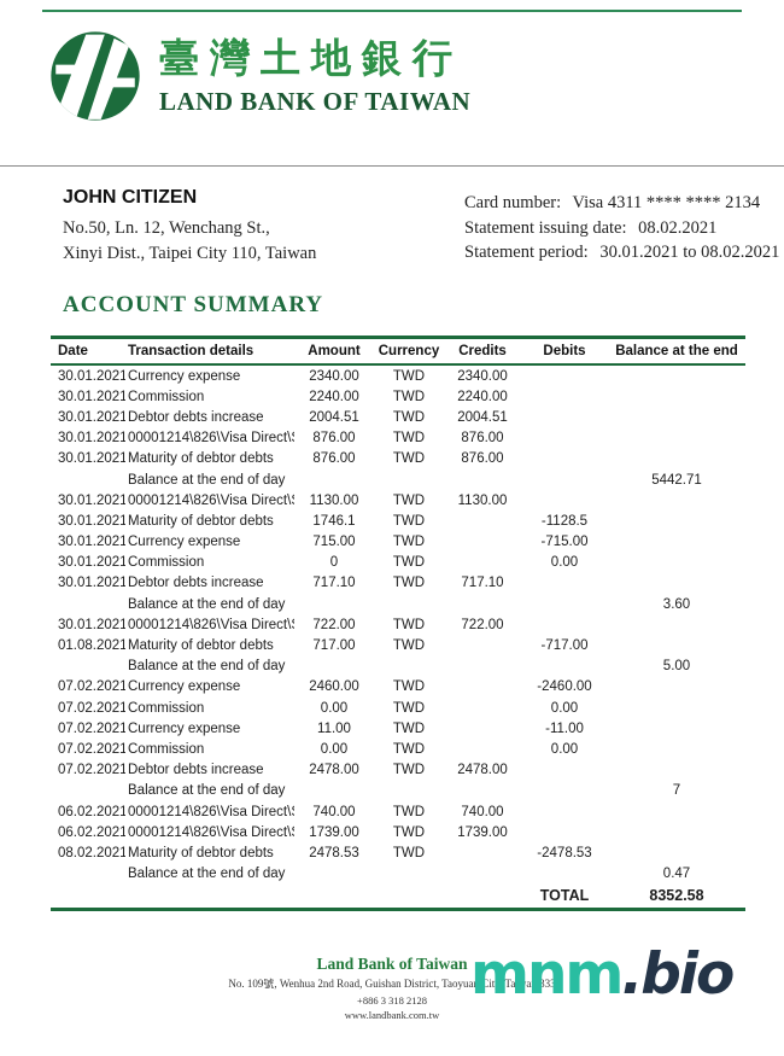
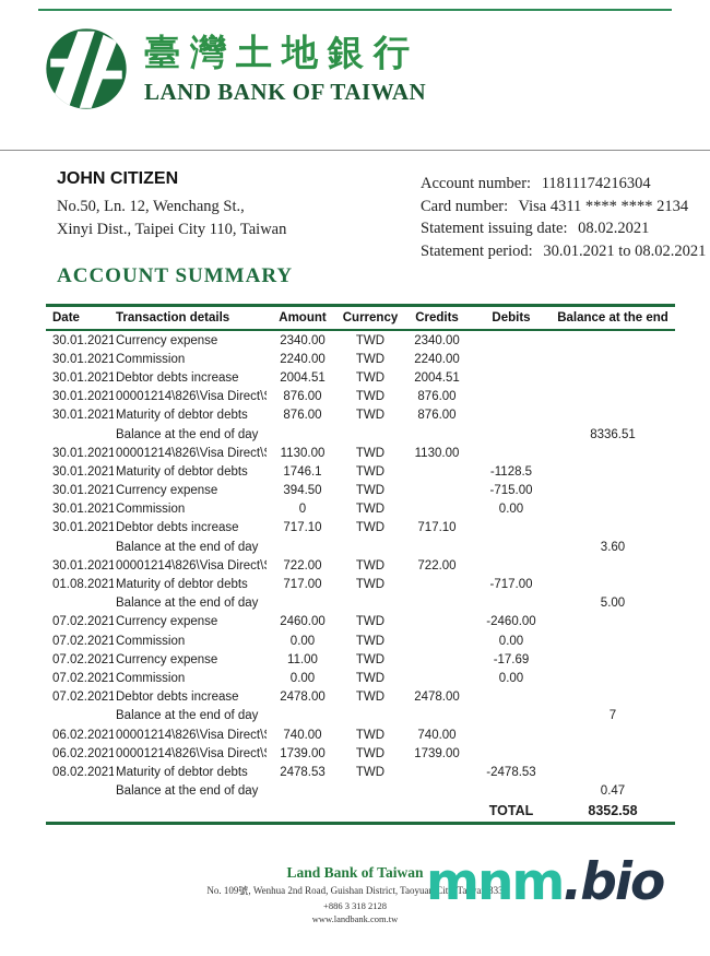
  臺灣土地銀行
  LAND BANK OF TAIWAN
  JOHN CITIZEN
  No.50, Ln. 12, Wenchang St.,
  Xinyi Dist., Taipei City 110, Taiwan
+ Account number: 11811174216304
  Card number: Visa 4311 **** **** 2134
  Statement issuing date: 08.02.2021
  Statement period: 30.01.2021 to 08.02.2021
  ACCOUNT SUMMARY
  Date	Transaction details	Amount	Currency	Credits	Debits	Balance at the end
  30.01.2021	Currency expense	2340.00	TWD	2340.00
  30.01.2021	Commission	2240.00	TWD	2240.00
  30.01.2021	Debtor debts increase	2004.51	TWD	2004.51
  30.01.2021	00001214\826\Visa Direct\	876.00	TWD	876.00
  30.01.2021	Maturity of debtor debts	876.00	TWD	876.00
- 	Balance at the end of day					5442.71
+ 	Balance at the end of day					8336.51
  30.01.2021	00001214\826\Visa Direct\	1130.00	TWD	1130.00
  30.01.2021	Maturity of debtor debts	1746.1	TWD		-1128.5
- 30.01.2021	Currency expense	715.00	TWD		-715.00
+ 30.01.2021	Currency expense	394.50	TWD		-715.00
  30.01.2021	Commission	0	TWD		0.00
  30.01.2021	Debtor debts increase	717.10	TWD	717.10
  	Balance at the end of day					3.60
  30.01.2021	00001214\826\Visa Direct\	722.00	TWD	722.00
  01.08.2021	Maturity of debtor debts	717.00	TWD		-717.00
  	Balance at the end of day					5.00
  07.02.2021	Currency expense	2460.00	TWD		-2460.00
  07.02.2021	Commission	0.00	TWD		0.00
- 07.02.2021	Currency expense	11.00	TWD		-11.00
+ 07.02.2021	Currency expense	11.00	TWD		-17.69
  07.02.2021	Commission	0.00	TWD		0.00
  07.02.2021	Debtor debts increase	2478.00	TWD	2478.00
  	Balance at the end of day					7
  06.02.2021	00001214\826\Visa Direct\	740.00	TWD	740.00
  06.02.2021	00001214\826\Visa Direct\	1739.00	TWD	1739.00
  08.02.2021	Maturity of debtor debts	2478.53	TWD		-2478.53
  	Balance at the end of day					0.47
  	TOTAL	8352.58
  Land Bank of Taiwan
  No. 109號, Wenhua 2nd Road, Guishan District, Taoyuan City, Taiwan 333
  +886 3 318 2128
  www.landbank.com.tw
  mnm.bio
